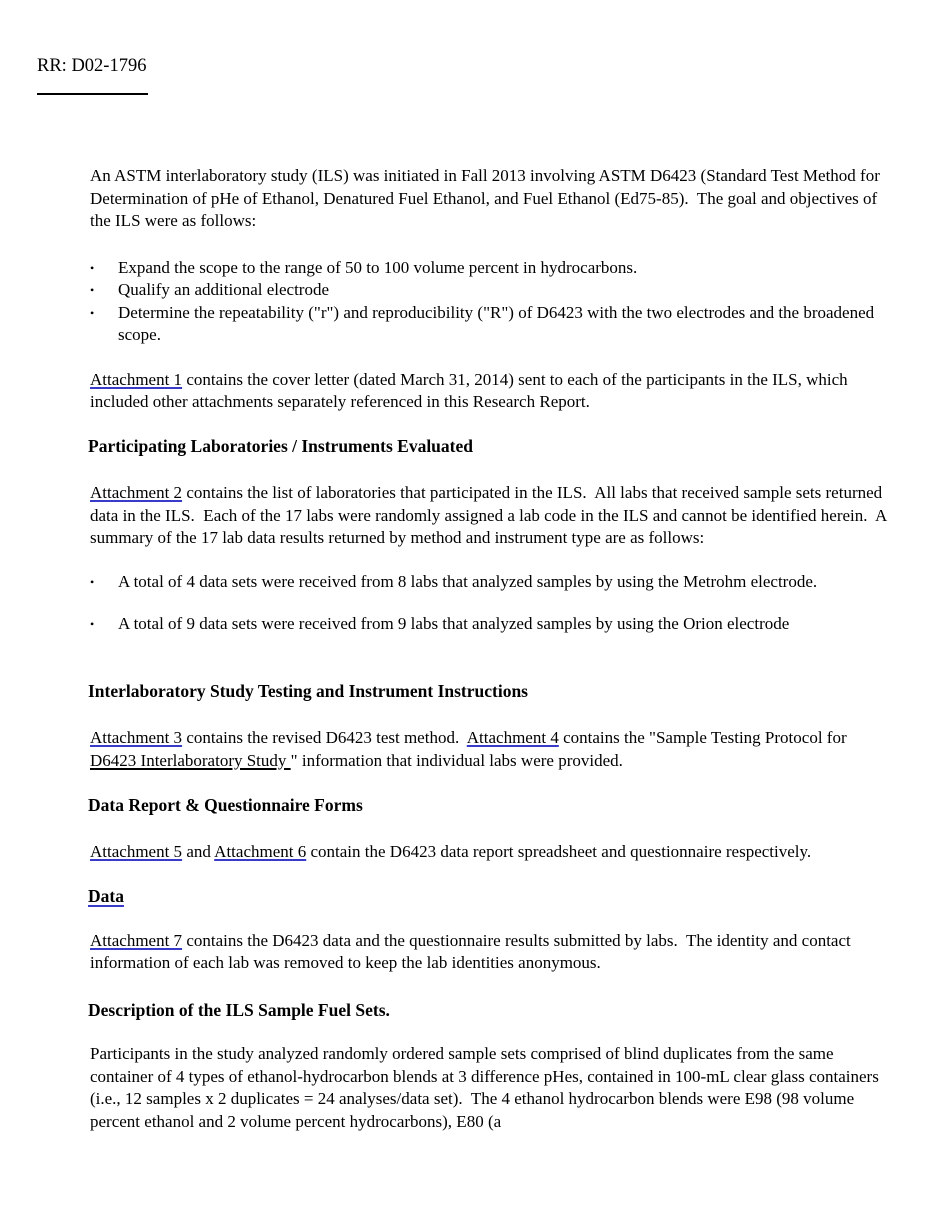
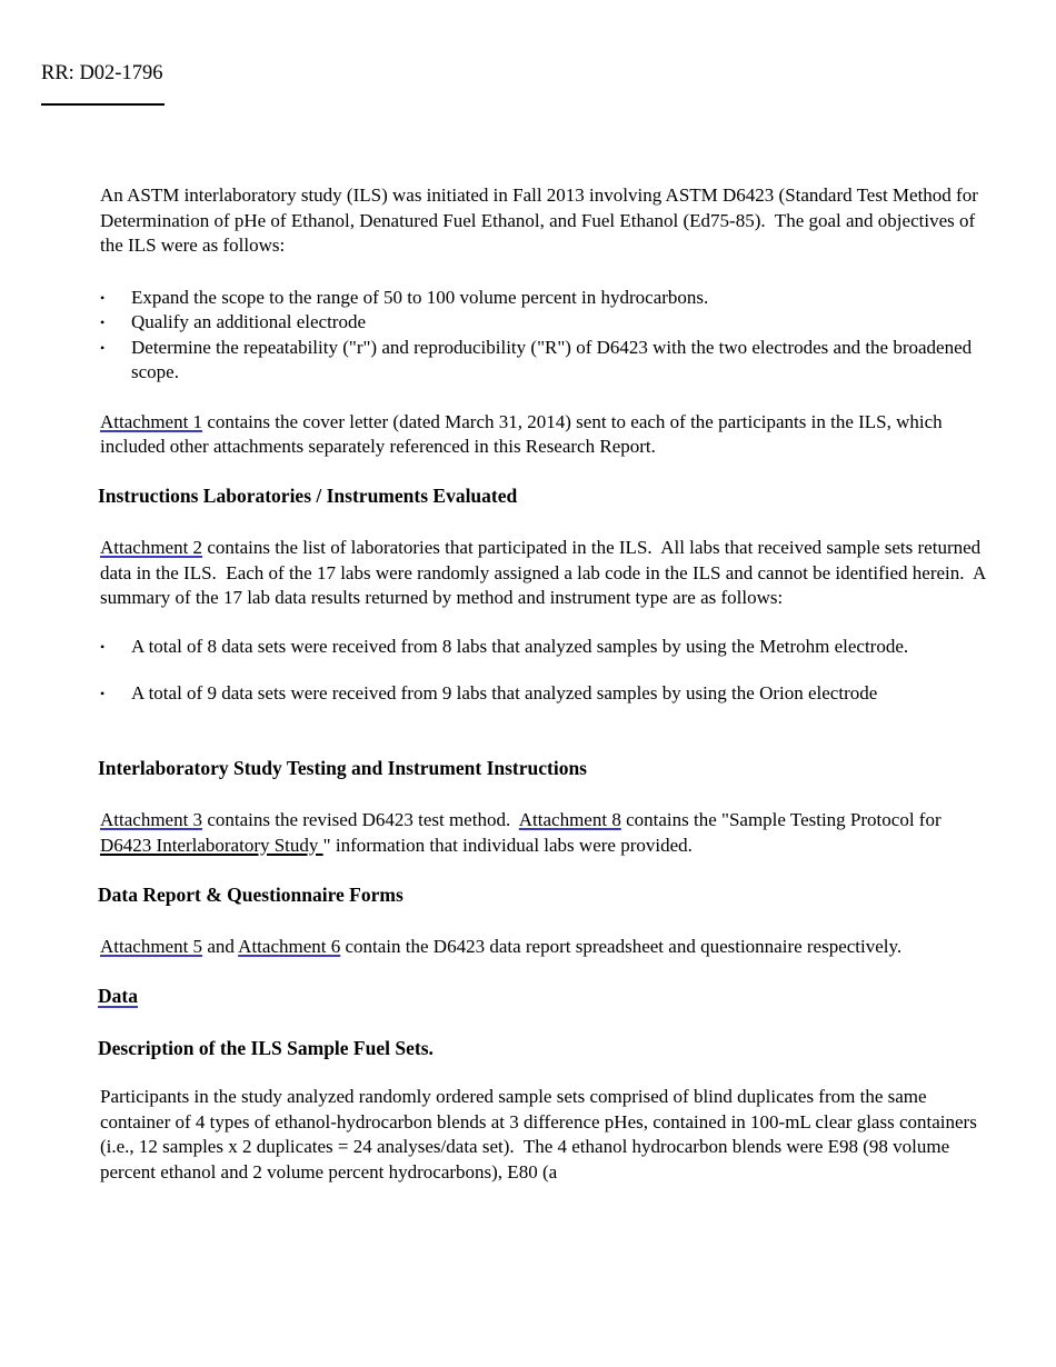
  RR: D02-1796
  An ASTM interlaboratory study (ILS) was initiated in Fall 2013 involving ASTM D6423 (Standard Test Method for Determination of pHe of Ethanol, Denatured Fuel Ethanol, and Fuel Ethanol (Ed75-85). The goal and objectives of the ILS were as follows:
  •
  Expand the scope to the range of 50 to 100 volume percent in hydrocarbons.
  •
  Qualify an additional electrode
  •
  Determine the repeatability ("r") and reproducibility ("R") of D6423 with the two electrodes and the broadened scope.
  Attachment 1 contains the cover letter (dated March 31, 2014) sent to each of the participants in the ILS, which included other attachments separately referenced in this Research Report.
- Participating Laboratories / Instruments Evaluated
+ Instructions Laboratories / Instruments Evaluated
  Attachment 2 contains the list of laboratories that participated in the ILS. All labs that received sample sets returned data in the ILS. Each of the 17 labs were randomly assigned a lab code in the ILS and cannot be identified herein. A summary of the 17 lab data results returned by method and instrument type are as follows:
  •
- A total of 4 data sets were received from 8 labs that analyzed samples by using the Metrohm electrode.
+ A total of 8 data sets were received from 8 labs that analyzed samples by using the Metrohm electrode.
  •
  A total of 9 data sets were received from 9 labs that analyzed samples by using the Orion electrode
  Interlaboratory Study Testing and Instrument Instructions
- Attachment 3 contains the revised D6423 test method. Attachment 4 contains the "Sample Testing Protocol for D6423 Interlaboratory Study " information that individual labs were provided.
+ Attachment 3 contains the revised D6423 test method. Attachment 8 contains the "Sample Testing Protocol for D6423 Interlaboratory Study " information that individual labs were provided.
  Data Report & Questionnaire Forms
  Attachment 5 and Attachment 6 contain the D6423 data report spreadsheet and questionnaire respectively.
  Data
- Attachment 7 contains the D6423 data and the questionnaire results submitted by labs. The identity and contact information of each lab was removed to keep the lab identities anonymous.
  Description of the ILS Sample Fuel Sets.
  Participants in the study analyzed randomly ordered sample sets comprised of blind duplicates from the same container of 4 types of ethanol-hydrocarbon blends at 3 difference pHes, contained in 100-mL clear glass containers (i.e., 12 samples x 2 duplicates = 24 analyses/data set). The 4 ethanol hydrocarbon blends were E98 (98 volume percent ethanol and 2 volume percent hydrocarbons), E80 (a
